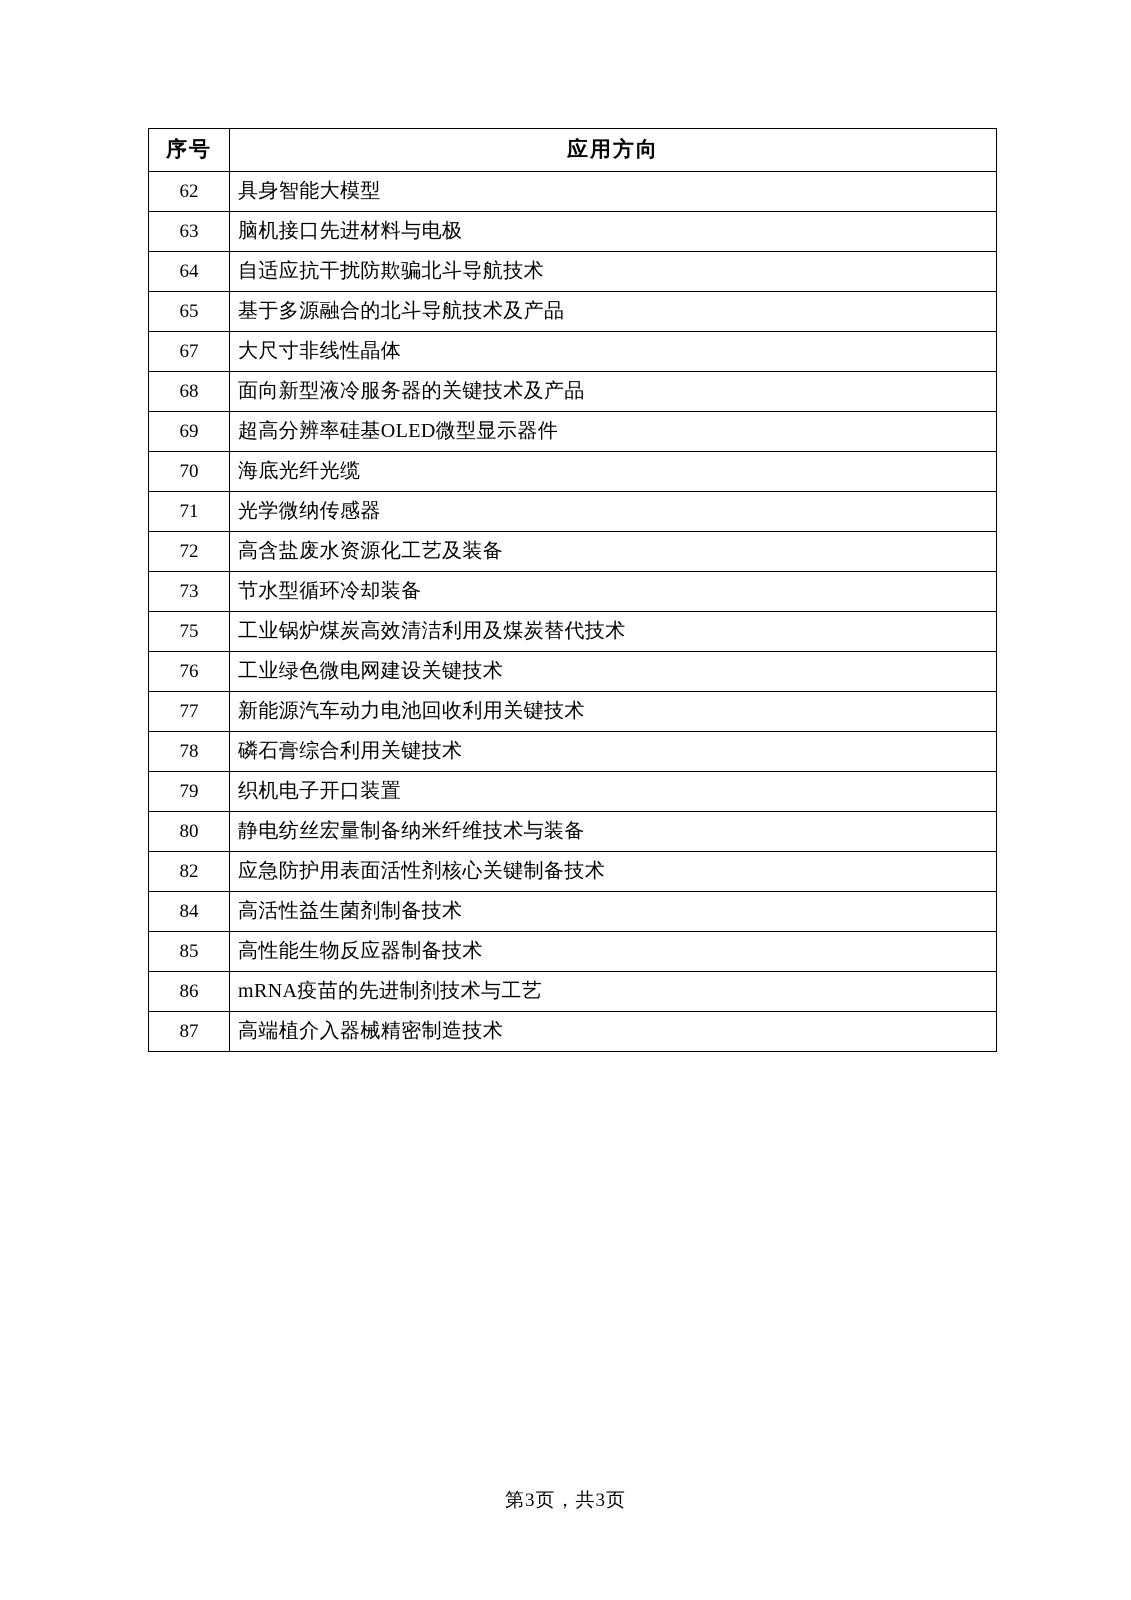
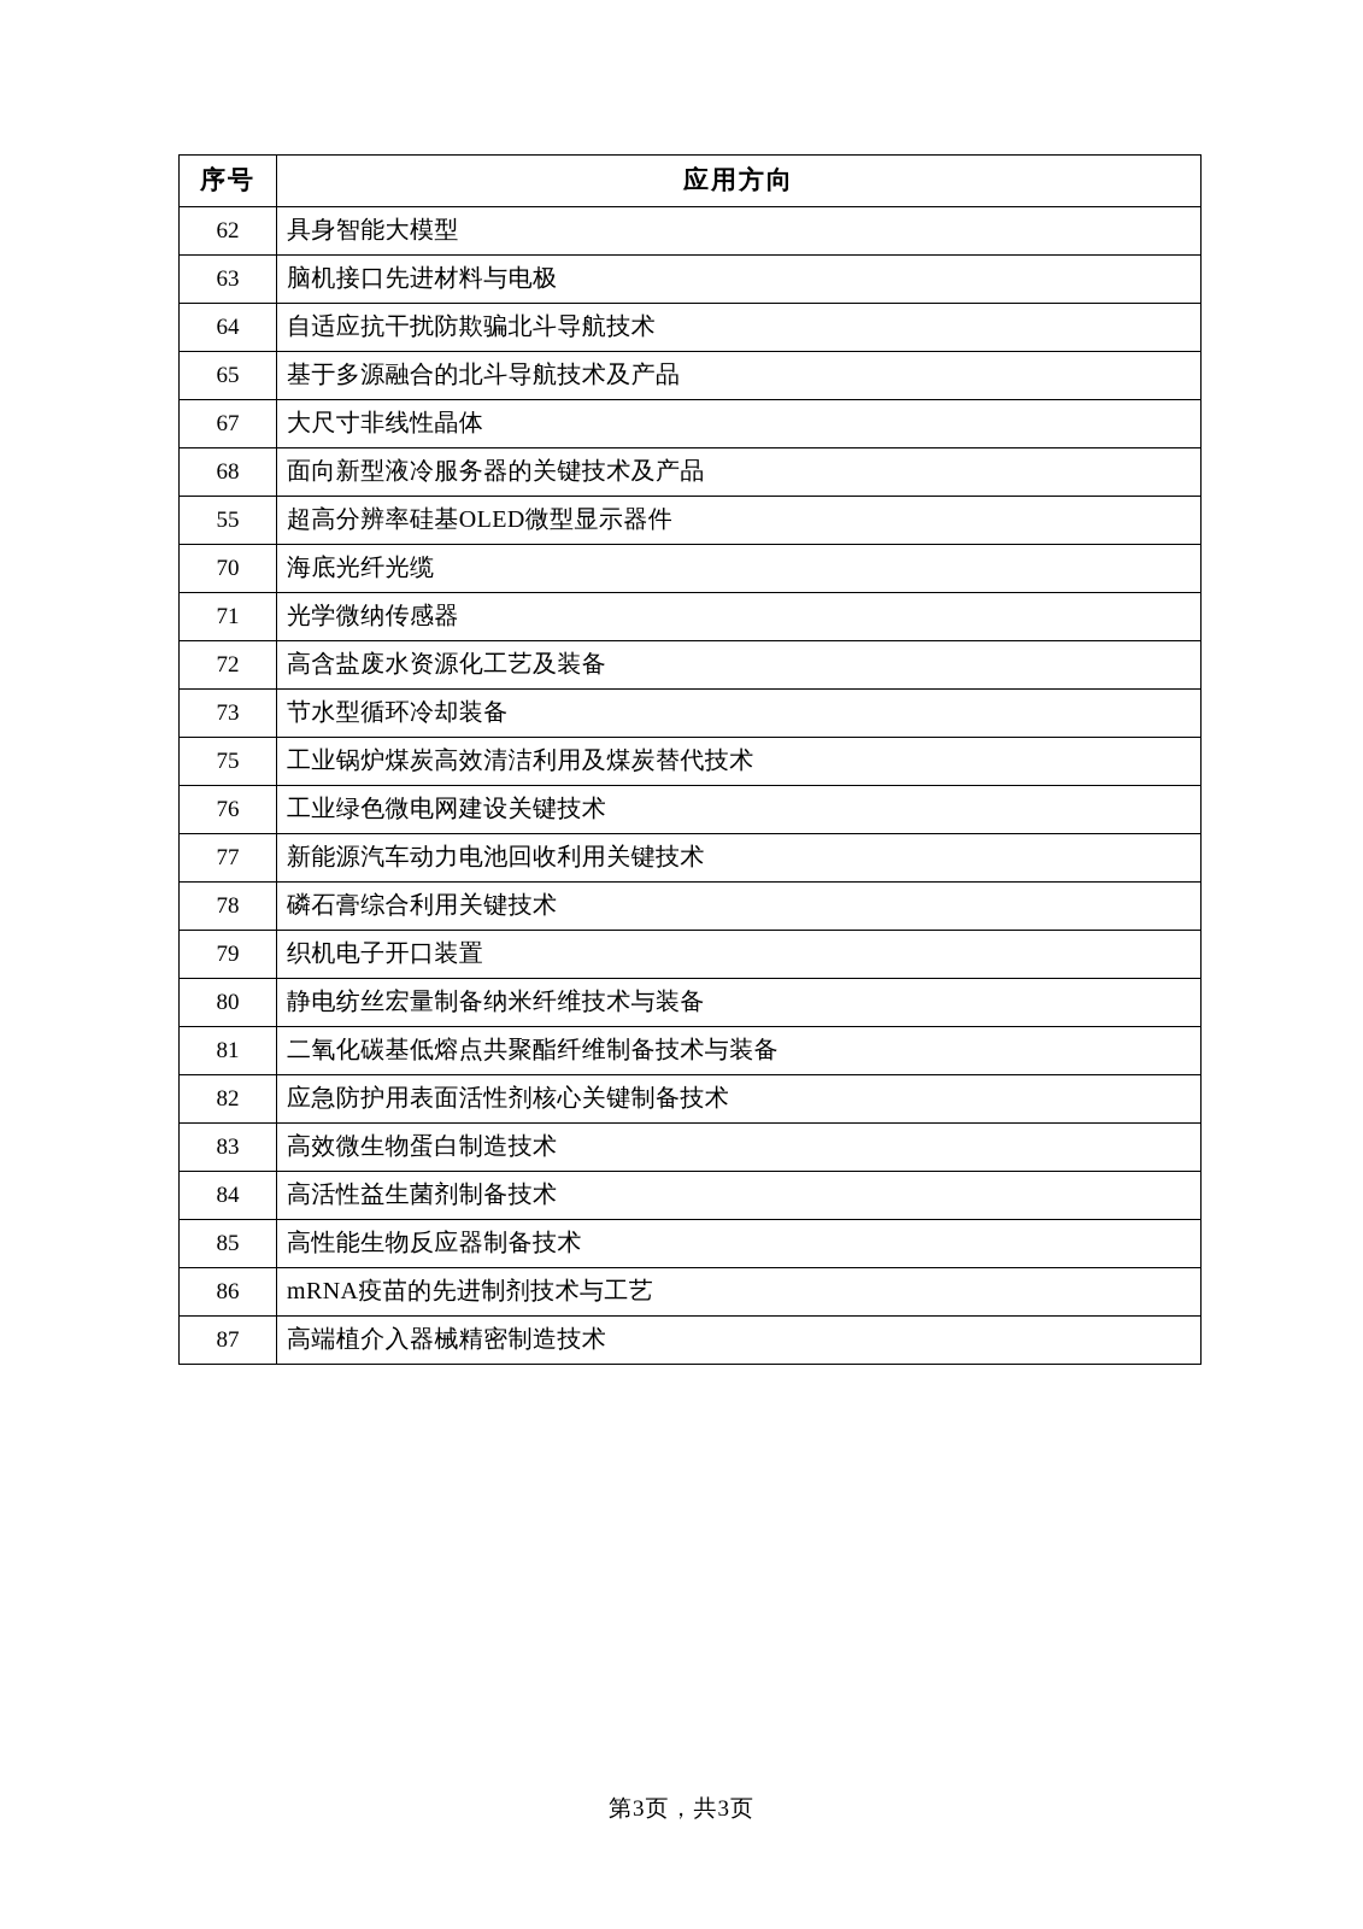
  序号	应用方向
  62	具身智能大模型
  63	脑机接口先进材料与电极
  64	自适应抗干扰防欺骗北斗导航技术
  65	基于多源融合的北斗导航技术及产品
  67	大尺寸非线性晶体
  68	面向新型液冷服务器的关键技术及产品
- 69	超高分辨率硅基OLED微型显示器件
+ 55	超高分辨率硅基OLED微型显示器件
  70	海底光纤光缆
  71	光学微纳传感器
  72	高含盐废水资源化工艺及装备
  73	节水型循环冷却装备
  75	工业锅炉煤炭高效清洁利用及煤炭替代技术
  76	工业绿色微电网建设关键技术
  77	新能源汽车动力电池回收利用关键技术
  78	磷石膏综合利用关键技术
  79	织机电子开口装置
  80	静电纺丝宏量制备纳米纤维技术与装备
+ 81	二氧化碳基低熔点共聚酯纤维制备技术与装备
  82	应急防护用表面活性剂核心关键制备技术
+ 83	高效微生物蛋白制造技术
  84	高活性益生菌剂制备技术
  85	高性能生物反应器制备技术
  86	mRNA疫苗的先进制剂技术与工艺
  87	高端植介入器械精密制造技术
  第3页，共3页
